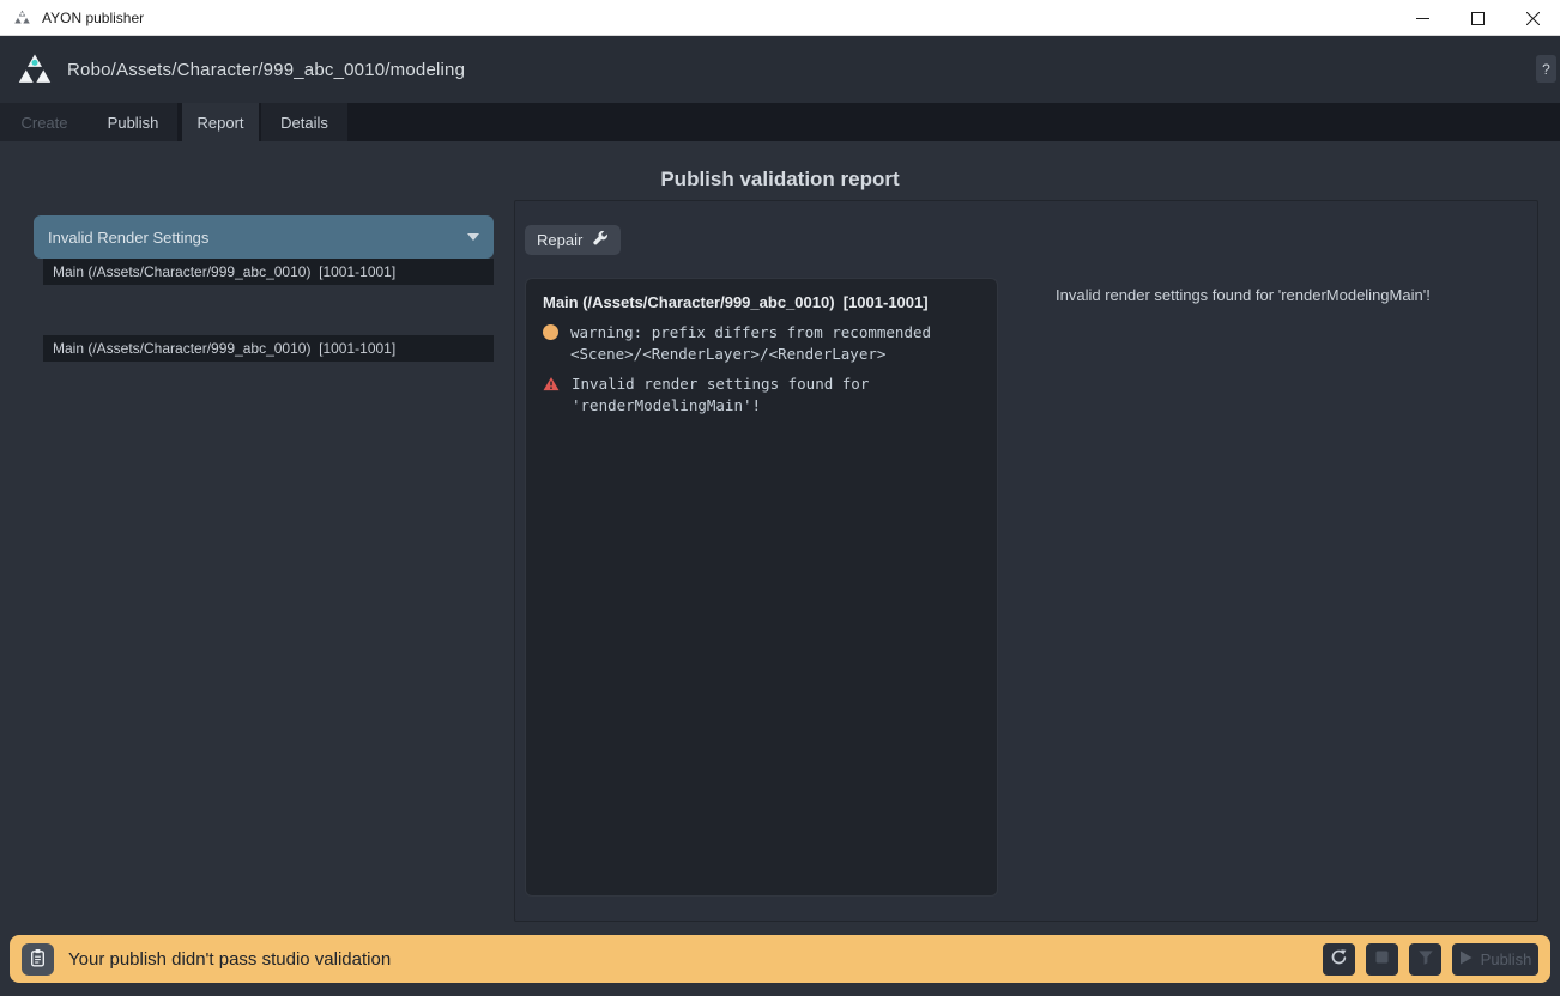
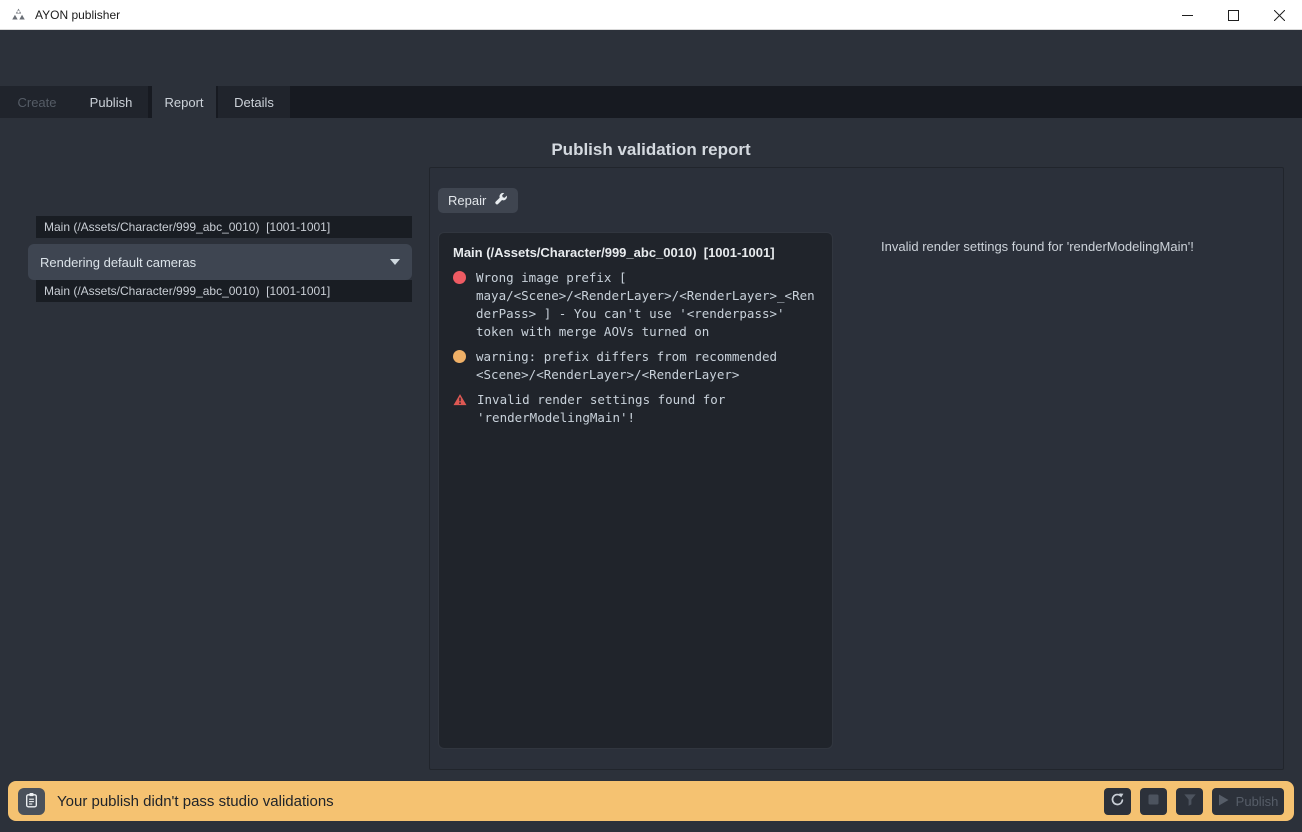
  AYON publisher
- Robo/Assets/Character/999_abc_0010/modeling
- ?
  Create
  Publish
  Report
  Details
  Publish validation report
- Invalid Render Settings
  Main (/Assets/Character/999_abc_0010) [1001-1001]
+ Rendering default cameras
  Main (/Assets/Character/999_abc_0010) [1001-1001]
  Repair
  Main (/Assets/Character/999_abc_0010) [1001-1001]
+ Wrong image prefix [ maya/<Scene>/<RenderLayer>/<RenderLayer>_<RenderPass> ] - You can't use '<renderpass>' token with merge AOVs turned on
  warning: prefix differs from recommended <Scene>/<RenderLayer>/<RenderLayer>
  Invalid render settings found for 'renderModelingMain'!
  Invalid render settings found for 'renderModelingMain'!
- Your publish didn't pass studio validation
+ Your publish didn't pass studio validations
  Publish
